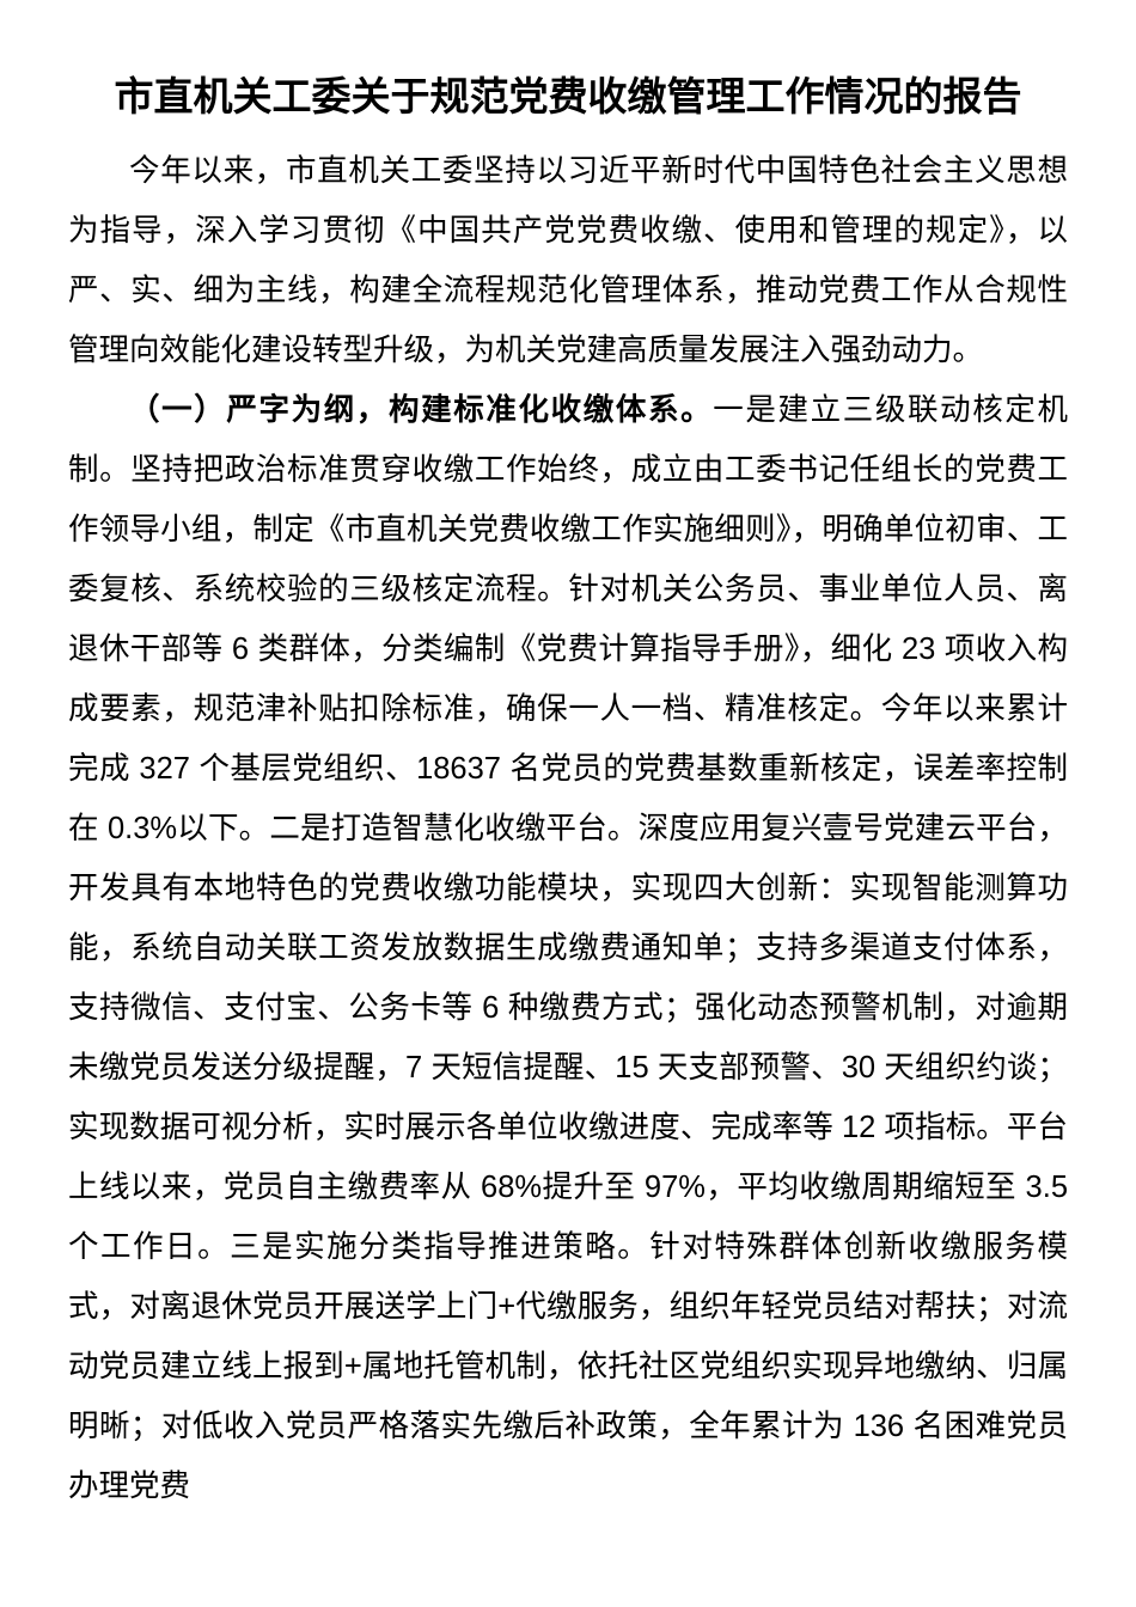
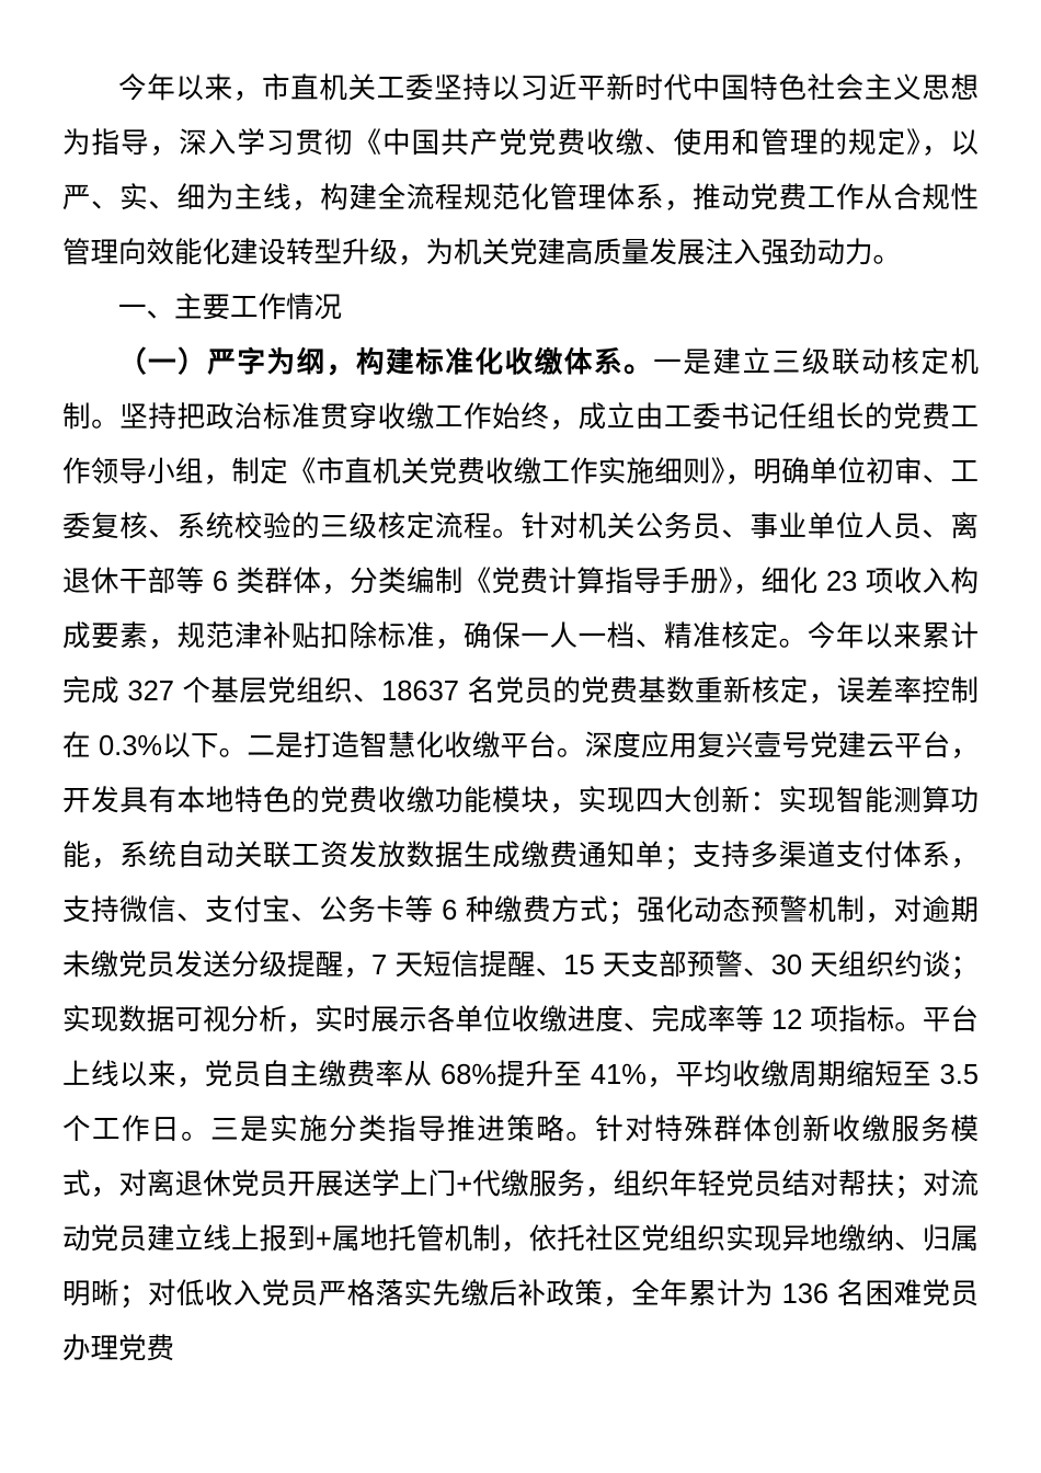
- 市直机关工委关于规范党费收缴管理工作情况的报告
  今年以来，市直机关工委坚持以习近平新时代中国特色社会主义思想为指导，深入学习贯彻《中国共产党党费收缴、使用和管理的规定》，以严、实、细为主线，构建全流程规范化管理体系，推动党费工作从合规性管理向效能化建设转型升级，为机关党建高质量发展注入强劲动力。
+ 一、主要工作情况
- （一）严字为纲，构建标准化收缴体系。一是建立三级联动核定机制。坚持把政治标准贯穿收缴工作始终，成立由工委书记任组长的党费工作领导小组，制定《市直机关党费收缴工作实施细则》，明确单位初审、工委复核、系统校验的三级核定流程。针对机关公务员、事业单位人员、离退休干部等 6 类群体，分类编制《党费计算指导手册》，细化 23 项收入构成要素，规范津补贴扣除标准，确保一人一档、精准核定。今年以来累计完成 327 个基层党组织、18637 名党员的党费基数重新核定，误差率控制在 0.3%以下。二是打造智慧化收缴平台。深度应用复兴壹号党建云平台，开发具有本地特色的党费收缴功能模块，实现四大创新：实现智能测算功能，系统自动关联工资发放数据生成缴费通知单；支持多渠道支付体系，支持微信、支付宝、公务卡等 6 种缴费方式；强化动态预警机制，对逾期未缴党员发送分级提醒，7 天短信提醒、15 天支部预警、30 天组织约谈；实现数据可视分析，实时展示各单位收缴进度、完成率等 12 项指标。平台上线以来，党员自主缴费率从 68%提升至 97%，平均收缴周期缩短至 3.5 个工作日。三是实施分类指导推进策略。针对特殊群体创新收缴服务模式，对离退休党员开展送学上门+代缴服务，组织年轻党员结对帮扶；对流动党员建立线上报到+属地托管机制，依托社区党组织实现异地缴纳、归属明晰；对低收入党员严格落实先缴后补政策，全年累计为 136 名困难党员办理党费
+ （一）严字为纲，构建标准化收缴体系。一是建立三级联动核定机制。坚持把政治标准贯穿收缴工作始终，成立由工委书记任组长的党费工作领导小组，制定《市直机关党费收缴工作实施细则》，明确单位初审、工委复核、系统校验的三级核定流程。针对机关公务员、事业单位人员、离退休干部等 6 类群体，分类编制《党费计算指导手册》，细化 23 项收入构成要素，规范津补贴扣除标准，确保一人一档、精准核定。今年以来累计完成 327 个基层党组织、18637 名党员的党费基数重新核定，误差率控制在 0.3%以下。二是打造智慧化收缴平台。深度应用复兴壹号党建云平台，开发具有本地特色的党费收缴功能模块，实现四大创新：实现智能测算功能，系统自动关联工资发放数据生成缴费通知单；支持多渠道支付体系，支持微信、支付宝、公务卡等 6 种缴费方式；强化动态预警机制，对逾期未缴党员发送分级提醒，7 天短信提醒、15 天支部预警、30 天组织约谈；实现数据可视分析，实时展示各单位收缴进度、完成率等 12 项指标。平台上线以来，党员自主缴费率从 68%提升至 41%，平均收缴周期缩短至 3.5 个工作日。三是实施分类指导推进策略。针对特殊群体创新收缴服务模式，对离退休党员开展送学上门+代缴服务，组织年轻党员结对帮扶；对流动党员建立线上报到+属地托管机制，依托社区党组织实现异地缴纳、归属明晰；对低收入党员严格落实先缴后补政策，全年累计为 136 名困难党员办理党费
